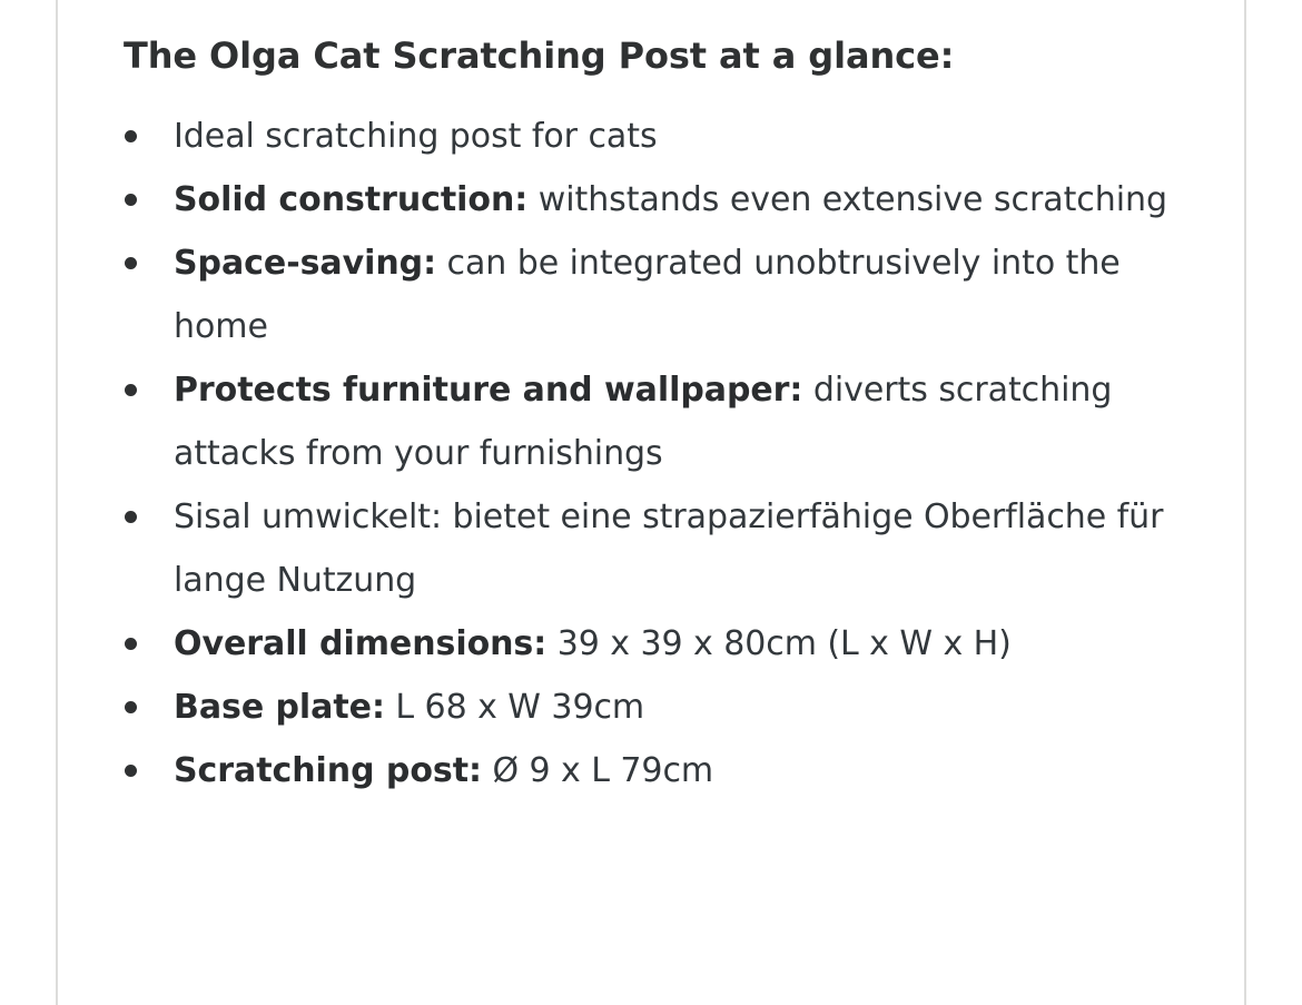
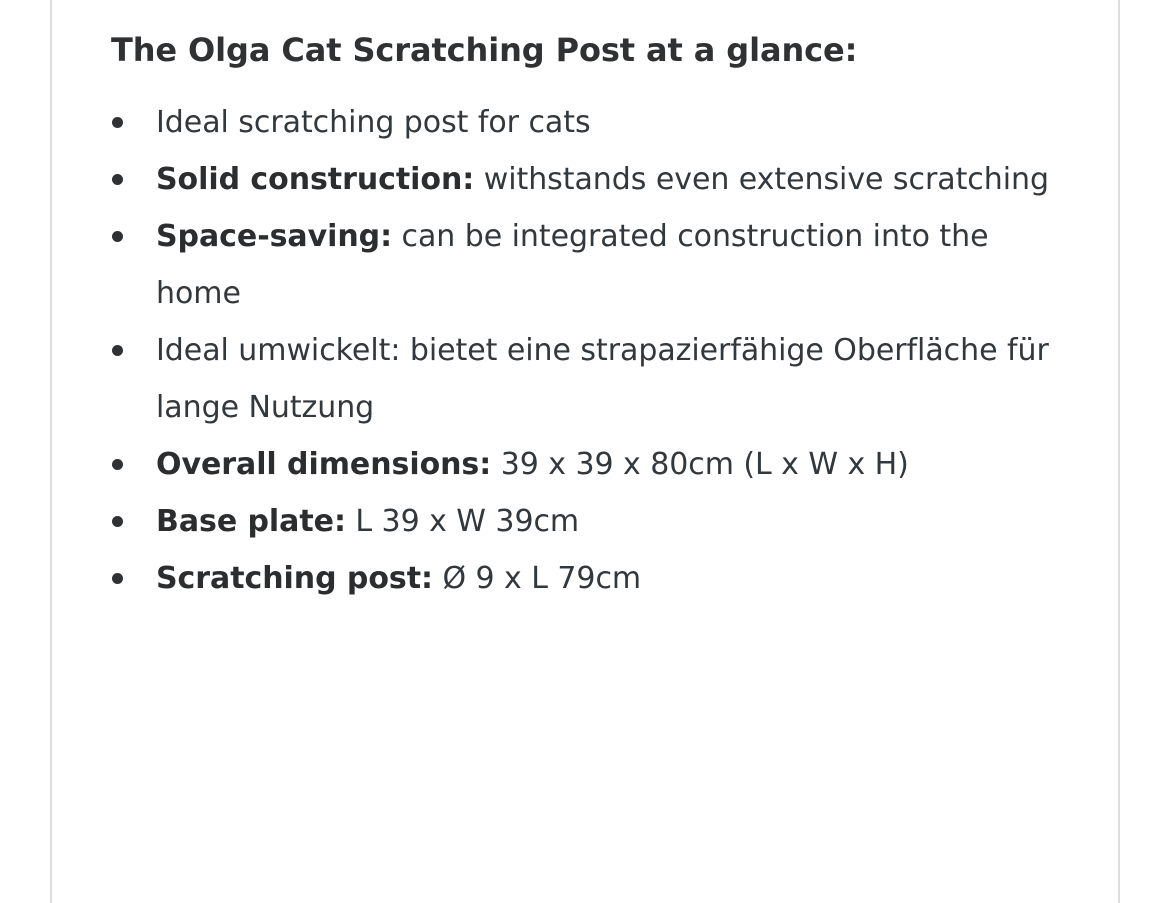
  The Olga Cat Scratching Post at a glance:
  Ideal scratching post for cats
  Solid construction: withstands even extensive scratching
- Space-saving: can be integrated unobtrusively into the home
+ Space-saving: can be integrated construction into the home
- Protects furniture and wallpaper: diverts scratching attacks from your furnishings
- Sisal umwickelt: bietet eine strapazierfähige Oberfläche für lange Nutzung
+ Ideal umwickelt: bietet eine strapazierfähige Oberfläche für lange Nutzung
  Overall dimensions: 39 x 39 x 80cm (L x W x H)
- Base plate: L 68 x W 39cm
+ Base plate: L 39 x W 39cm
  Scratching post: Ø 9 x L 79cm
